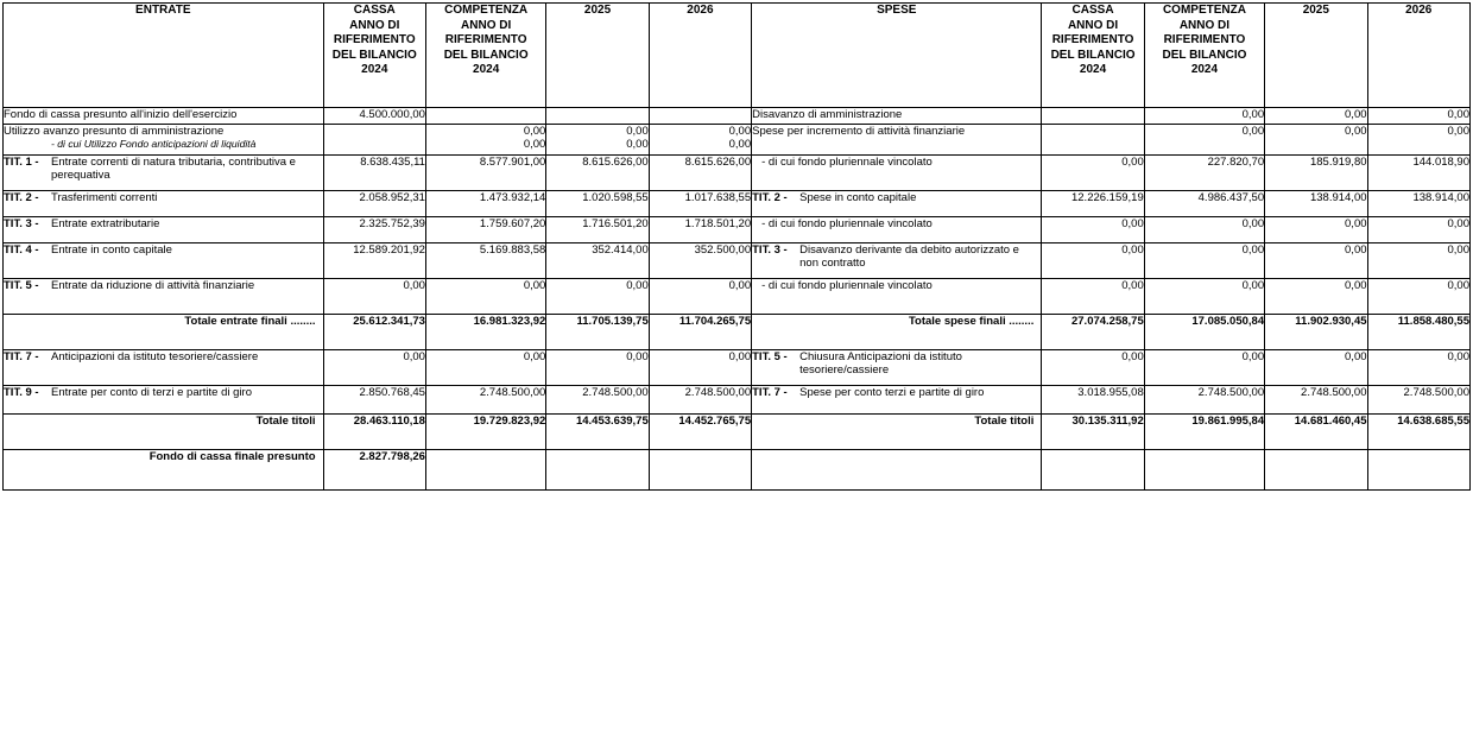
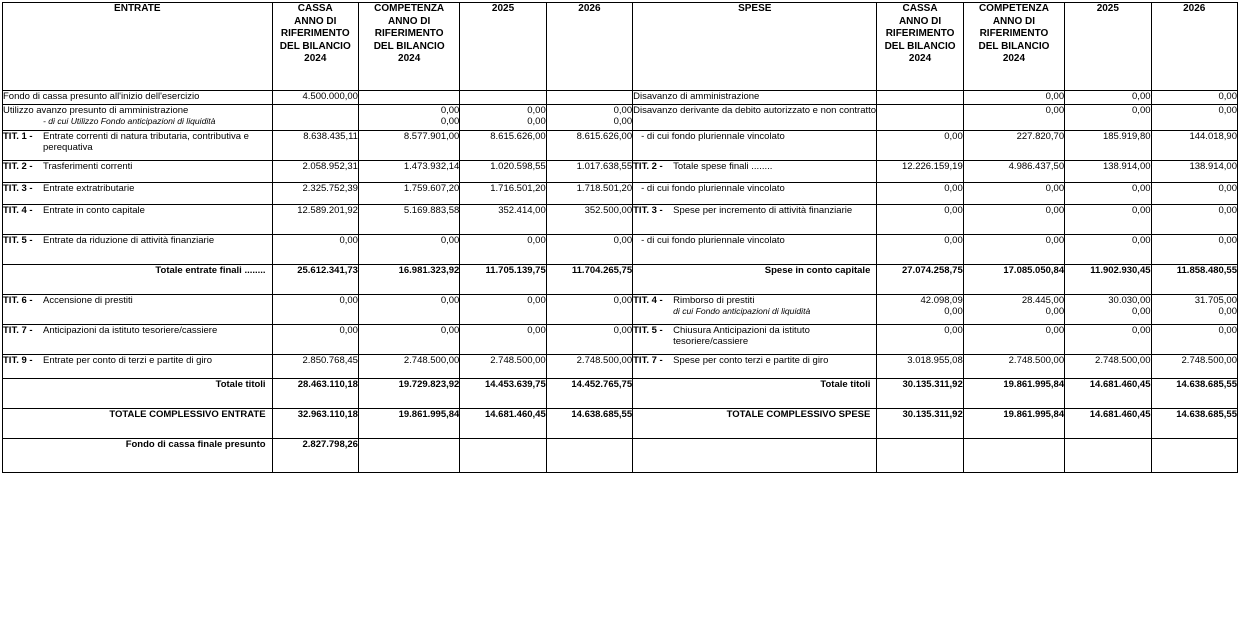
  ENTRATE	CASSA ANNO DI RIFERIMENTO DEL BILANCIO 2024	COMPETENZA ANNO DI RIFERIMENTO DEL BILANCIO 2024	2025	2026	SPESE	CASSA ANNO DI RIFERIMENTO DEL BILANCIO 2024	COMPETENZA ANNO DI RIFERIMENTO DEL BILANCIO 2024	2025	2026
  Fondo di cassa presunto all'inizio dell'esercizio	4.500.000,00				Disavanzo di amministrazione		0,00	0,00	0,00
- Utilizzo avanzo presunto di amministrazione- di cui Utilizzo Fondo anticipazioni di liquidità		0,000,00	0,000,00	0,000,00	Spese per incremento di attività finanziarie		0,00	0,00	0,00
+ Utilizzo avanzo presunto di amministrazione- di cui Utilizzo Fondo anticipazioni di liquidità		0,000,00	0,000,00	0,000,00	Disavanzo derivante da debito autorizzato e non contratto		0,00	0,00	0,00
  TIT. 1 - Entrate correnti di natura tributaria, contributiva e perequativa	8.638.435,11	8.577.901,00	8.615.626,00	8.615.626,00	- di cui fondo pluriennale vincolato	0,00	227.820,70	185.919,80	144.018,90
- TIT. 2 - Trasferimenti correnti	2.058.952,31	1.473.932,14	1.020.598,55	1.017.638,55	TIT. 2 - Spese in conto capitale	12.226.159,19	4.986.437,50	138.914,00	138.914,00
+ TIT. 2 - Trasferimenti correnti	2.058.952,31	1.473.932,14	1.020.598,55	1.017.638,55	TIT. 2 - Totale spese finali ........	12.226.159,19	4.986.437,50	138.914,00	138.914,00
  TIT. 3 - Entrate extratributarie	2.325.752,39	1.759.607,20	1.716.501,20	1.718.501,20	- di cui fondo pluriennale vincolato	0,00	0,00	0,00	0,00
- TIT. 4 - Entrate in conto capitale	12.589.201,92	5.169.883,58	352.414,00	352.500,00	TIT. 3 - Disavanzo derivante da debito autorizzato e non contratto	0,00	0,00	0,00	0,00
+ TIT. 4 - Entrate in conto capitale	12.589.201,92	5.169.883,58	352.414,00	352.500,00	TIT. 3 - Spese per incremento di attività finanziarie	0,00	0,00	0,00	0,00
  TIT. 5 - Entrate da riduzione di attività finanziarie	0,00	0,00	0,00	0,00	- di cui fondo pluriennale vincolato	0,00	0,00	0,00	0,00
- Totale entrate finali ........	25.612.341,73	16.981.323,92	11.705.139,75	11.704.265,75	Totale spese finali ........	27.074.258,75	17.085.050,84	11.902.930,45	11.858.480,55
+ Totale entrate finali ........	25.612.341,73	16.981.323,92	11.705.139,75	11.704.265,75	Spese in conto capitale	27.074.258,75	17.085.050,84	11.902.930,45	11.858.480,55
+ TIT. 6 - Accensione di prestiti	0,00	0,00	0,00	0,00	TIT. 4 - Rimborso di prestitidi cui Fondo anticipazioni di liquidità	42.098,090,00	28.445,000,00	30.030,000,00	31.705,000,00
  TIT. 7 - Anticipazioni da istituto tesoriere/cassiere	0,00	0,00	0,00	0,00	TIT. 5 - Chiusura Anticipazioni da istituto tesoriere/cassiere	0,00	0,00	0,00	0,00
  TIT. 9 - Entrate per conto di terzi e partite di giro	2.850.768,45	2.748.500,00	2.748.500,00	2.748.500,00	TIT. 7 - Spese per conto terzi e partite di giro	3.018.955,08	2.748.500,00	2.748.500,00	2.748.500,00
  Totale titoli	28.463.110,18	19.729.823,92	14.453.639,75	14.452.765,75	Totale titoli	30.135.311,92	19.861.995,84	14.681.460,45	14.638.685,55
+ TOTALE COMPLESSIVO ENTRATE	32.963.110,18	19.861.995,84	14.681.460,45	14.638.685,55	TOTALE COMPLESSIVO SPESE	30.135.311,92	19.861.995,84	14.681.460,45	14.638.685,55
  Fondo di cassa finale presunto	2.827.798,26
